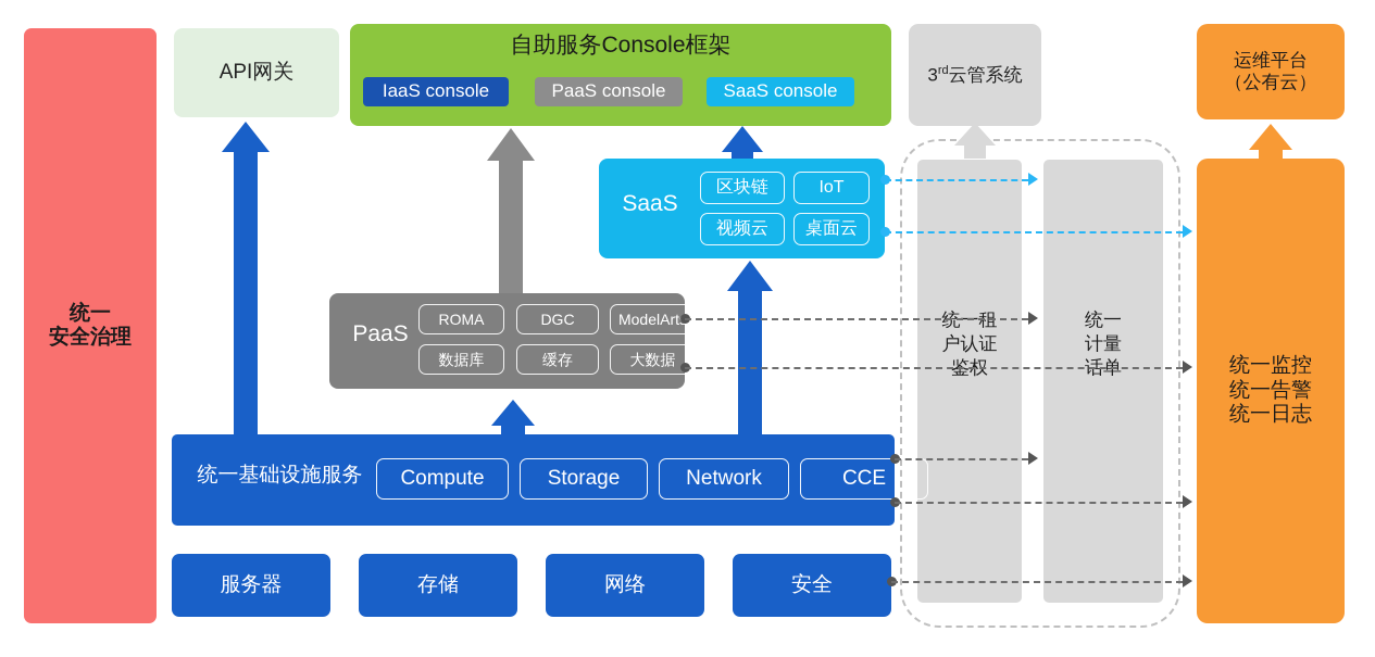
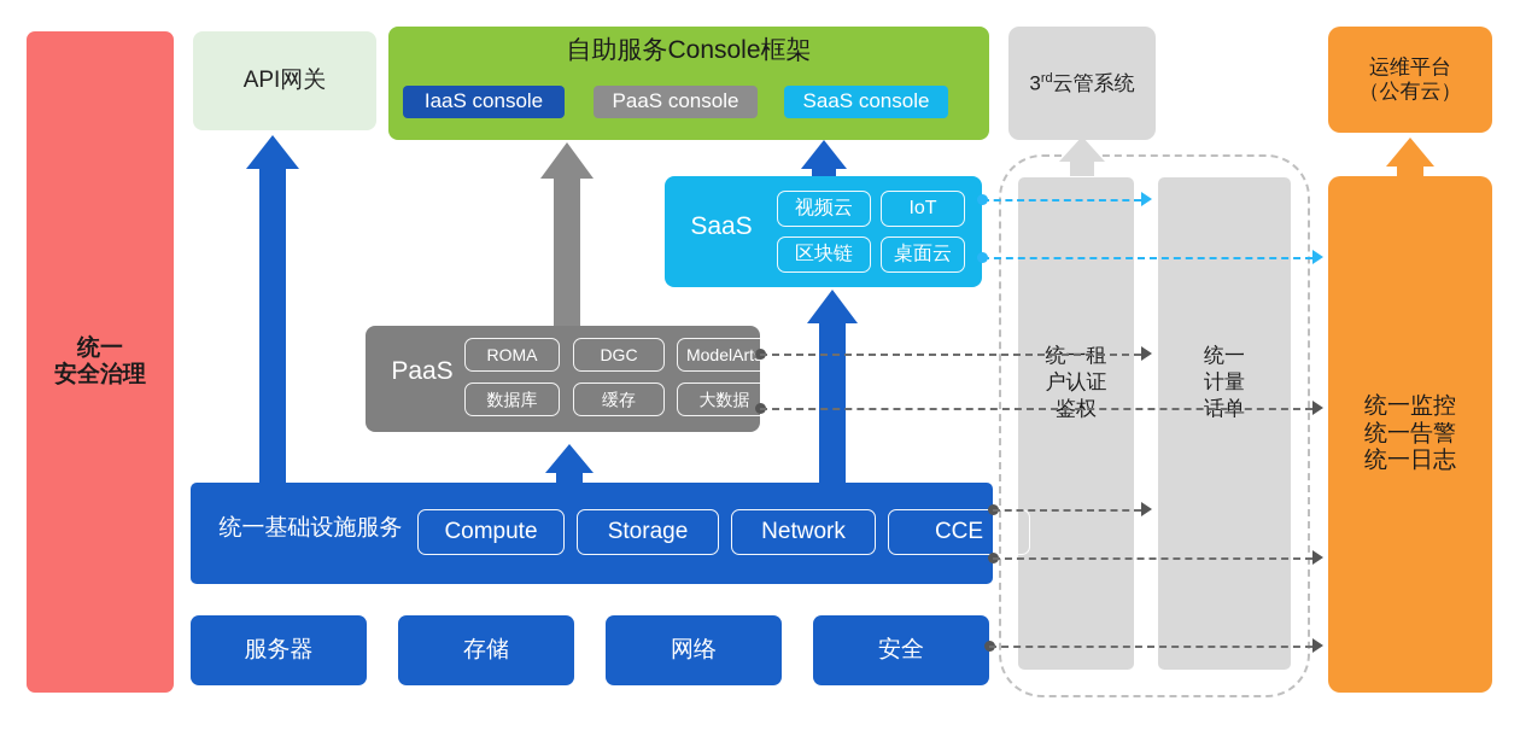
  统一
  安全治理
  API网关
  自助服务Console框架
  IaaS console
  PaaS console
  SaaS console
  3rd云管系统
  运维平台
  （公有云）
  统一监控
  统一告警
  统一日志
  统一租
  户认证
  鉴权
  统一
  计量
  话单
  SaaS
- 区块链
+ 视频云
  IoT
- 视频云
+ 区块链
  桌面云
  PaaS
  ROMA
  DGC
  ModelArt
  数据库
  缓存
  大数据
  统一基础设施服务
  Compute
  Storage
  Network
  CCE
  服务器
  存储
  网络
  安全
